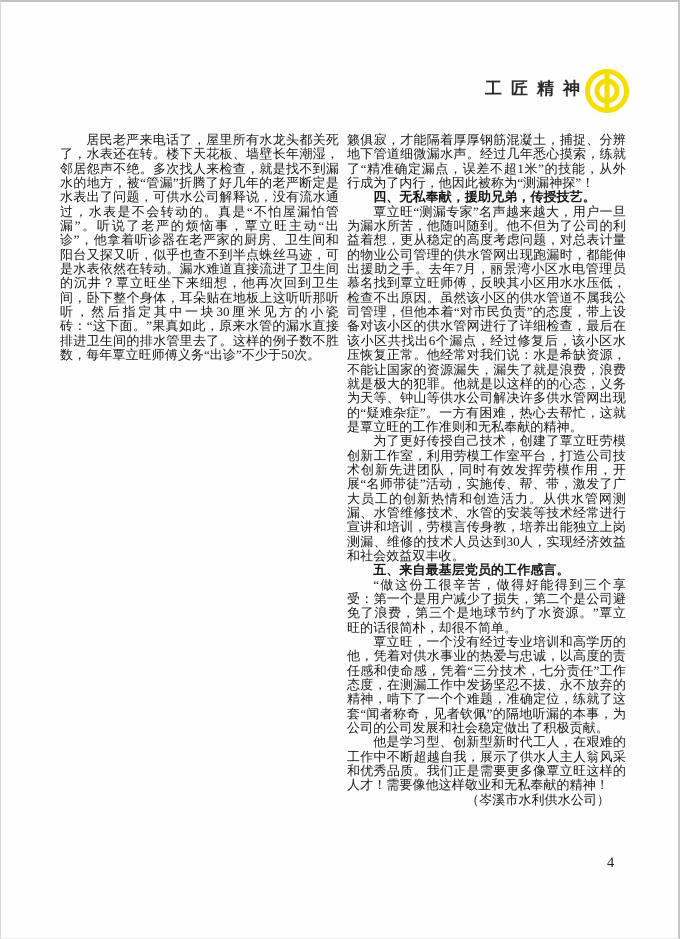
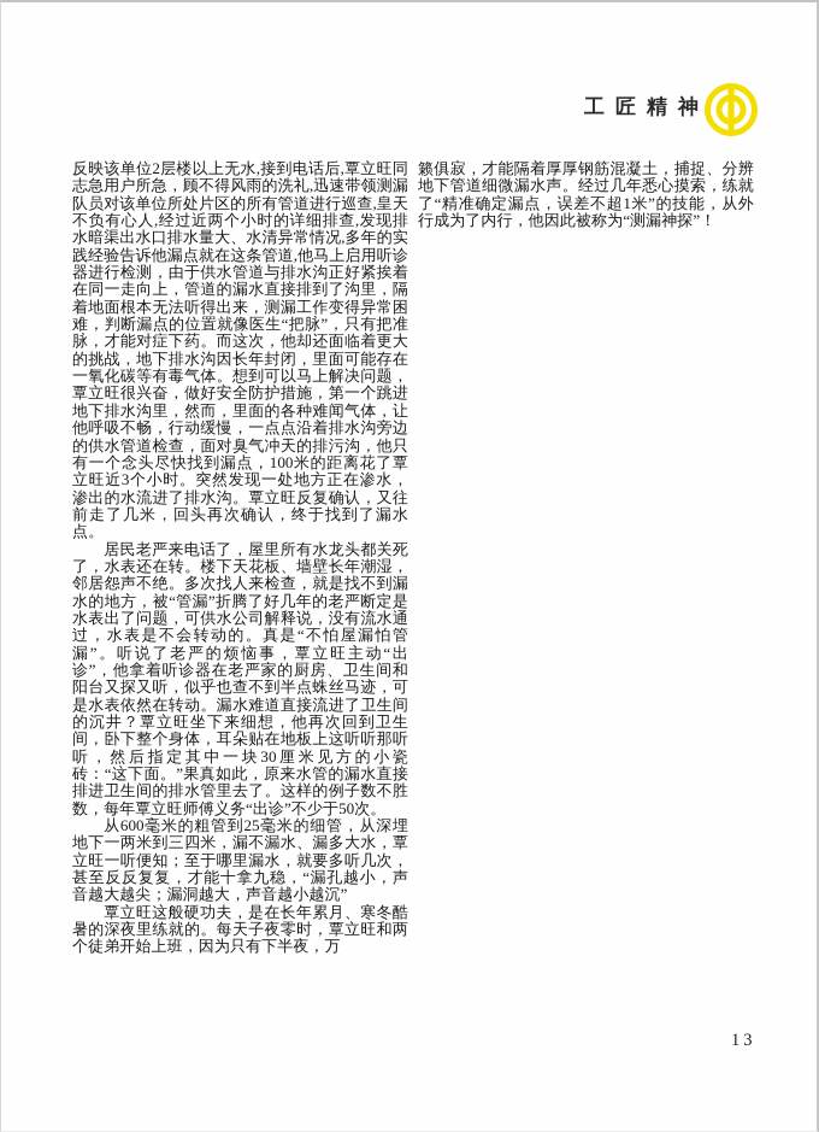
  工匠精神
+ 反映该单位2层楼以上无水,接到电话后,覃立旺同志急用户所急，顾不得风雨的洗礼,迅速带领测漏队员对该单位所处片区的所有管道进行巡查,皇天不负有心人,经过近两个小时的详细排查,发现排水暗渠出水口排水量大、水清异常情况,多年的实践经验告诉他漏点就在这条管道,他马上启用听诊器进行检测，由于供水管道与排水沟正好紧挨着在同一走向上，管道的漏水直接排到了沟里，隔着地面根本无法听得出来，测漏工作变得异常困难，判断漏点的位置就像医生“把脉”，只有把准脉，才能对症下药。而这次，他却还面临着更大的挑战，地下排水沟因长年封闭，里面可能存在一氧化碳等有毒气体。想到可以马上解决问题，覃立旺很兴奋，做好安全防护措施，第一个跳进地下排水沟里，然而，里面的各种难闻气体，让他呼吸不畅，行动缓慢，一点点沿着排水沟旁边的供水管道检查，面对臭气冲天的排污沟，他只有一个念头尽快找到漏点，100米的距离花了覃立旺近3个小时。突然发现一处地方正在渗水，渗出的水流进了排水沟。覃立旺反复确认，又往前走了几米，回头再次确认，终于找到了漏水点。
  居民老严来电话了，屋里所有水龙头都关死了，水表还在转。楼下天花板、墙壁长年潮湿，邻居怨声不绝。多次找人来检查，就是找不到漏水的地方，被“管漏”折腾了好几年的老严断定是水表出了问题，可供水公司解释说，没有流水通过，水表是不会转动的。真是“不怕屋漏怕管漏”。听说了老严的烦恼事，覃立旺主动“出诊”，他拿着听诊器在老严家的厨房、卫生间和阳台又探又听，似乎也查不到半点蛛丝马迹，可是水表依然在转动。漏水难道直接流进了卫生间的沉井？覃立旺坐下来细想，他再次回到卫生间，卧下整个身体，耳朵贴在地板上这听听那听听，然后指定其中一块30厘米见方的小瓷砖：“这下面。”果真如此，原来水管的漏水直接排进卫生间的排水管里去了。这样的例子数不胜数，每年覃立旺师傅义务“出诊”不少于50次。
+ 从600毫米的粗管到25毫米的细管，从深埋地下一两米到三四米，漏不漏水、漏多大水，覃立旺一听便知；至于哪里漏水，就要多听几次，甚至反反复复，才能十拿九稳，“漏孔越小，声音越大越尖；漏洞越大，声音越小越沉”
+ 覃立旺这般硬功夫，是在长年累月、寒冬酷暑的深夜里练就的。每天子夜零时，覃立旺和两个徒弟开始上班，因为只有下半夜，万
  籁俱寂，才能隔着厚厚钢筋混凝土，捕捉、分辨地下管道细微漏水声。经过几年悉心摸索，练就了“精准确定漏点，误差不超1米”的技能，从外行成为了内行，他因此被称为“测漏神探”！
- 四、无私奉献，援助兄弟，传授技艺。
- 覃立旺“测漏专家”名声越来越大，用户一旦为漏水所苦，他随叫随到。他不但为了公司的利益着想，更从稳定的高度考虑问题，对总表计量的物业公司管理的供水管网出现跑漏时，都能伸出援助之手。去年7月，丽景湾小区水电管理员慕名找到覃立旺师傅，反映其小区用水水压低，检查不出原因。虽然该小区的供水管道不属我公司管理，但他本着“对市民负责”的态度，带上设备对该小区的供水管网进行了详细检查，最后在该小区共找出6个漏点，经过修复后，该小区水压恢复正常。他经常对我们说：水是希缺资源，不能让国家的资源漏失，漏失了就是浪费，浪费就是极大的犯罪。他就是以这样的的心态，义务为天等、钟山等供水公司解决许多供水管网出现的“疑难杂症”。一方有困难，热心去帮忙，这就是覃立旺的工作准则和无私奉献的精神。
- 为了更好传授自己技术，创建了覃立旺劳模创新工作室，利用劳模工作室平台，打造公司技术创新先进团队，同时有效发挥劳模作用，开展“名师带徒”活动，实施传、帮、带，激发了广大员工的创新热情和创造活力。从供水管网测漏、水管维修技术、水管的安装等技术经常进行宣讲和培训，劳模言传身教，培养出能独立上岗测漏、维修的技术人员达到30人，实现经济效益和社会效益双丰收。
- 五、来自最基层党员的工作感言。
- “做这份工很辛苦，做得好能得到三个享受：第一个是用户减少了损失，第二个是公司避免了浪费，第三个是地球节约了水资源。”覃立旺的话很简朴，却很不简单。
- 覃立旺，一个没有经过专业培训和高学历的他，凭着对供水事业的热爱与忠诚，以高度的责任感和使命感，凭着“三分技术，七分责任”工作态度，在测漏工作中发扬坚忍不拔、永不放弃的精神，啃下了一个个难题，准确定位，练就了这套“闻者称奇，见者钦佩”的隔地听漏的本事，为公司的公司发展和社会稳定做出了积极贡献。
- 他是学习型、创新型新时代工人，在艰难的工作中不断超越自我，展示了供水人主人翁风采和优秀品质。我们正是需要更多像覃立旺这样的人才！需要像他这样敬业和无私奉献的精神！
- （岑溪市水利供水公司）
- 4
+ 13
